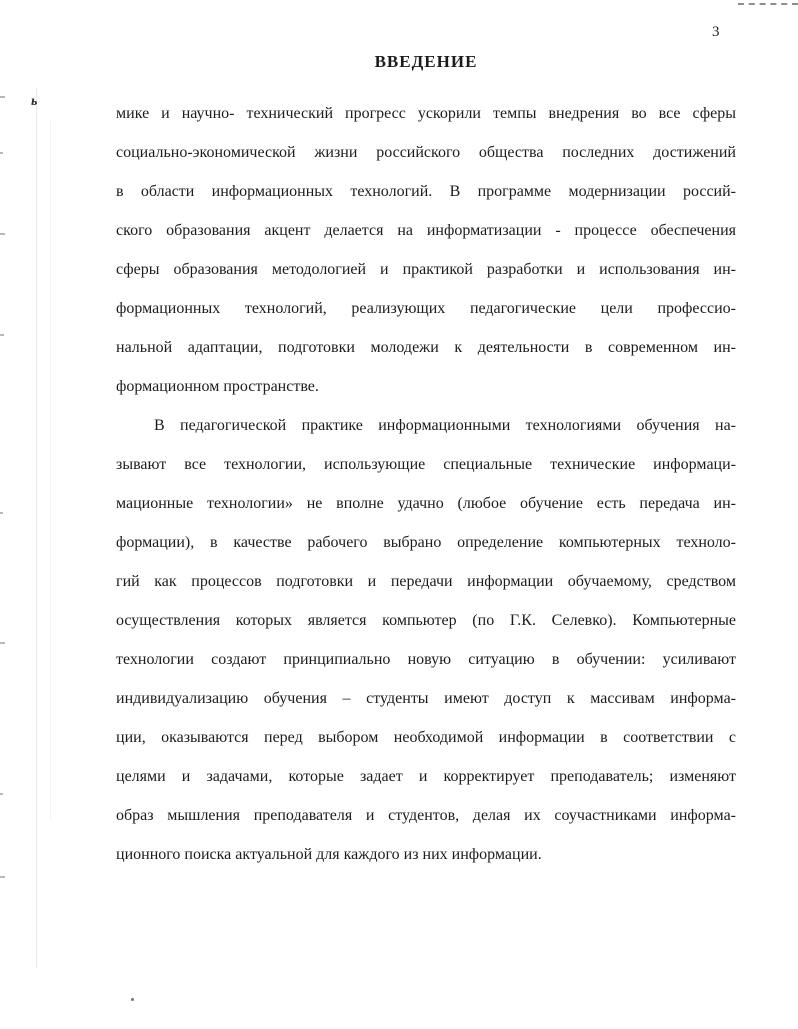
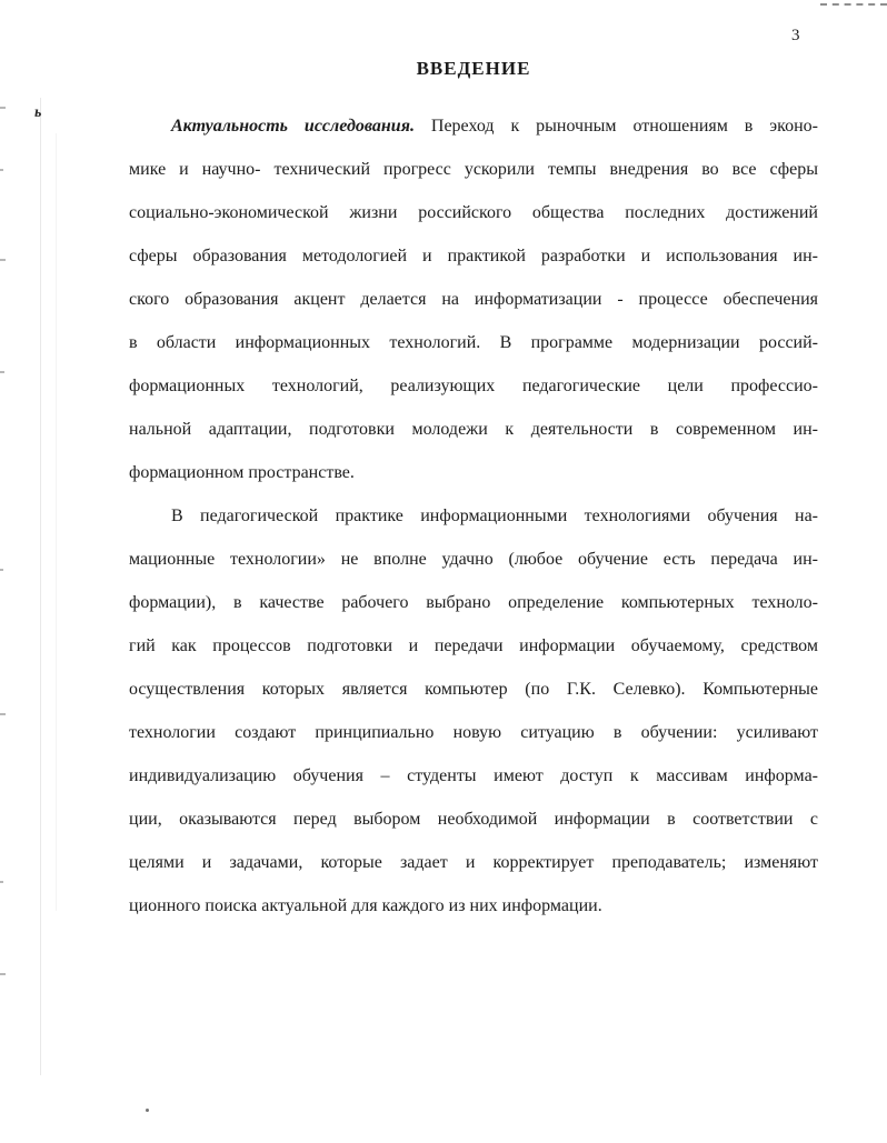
  3
  ь
  ВВЕДЕНИЕ
+ Актуальность исследования. Переход к рыночным отношениям в эконо-
  мике и научно- технический прогресс ускорили темпы внедрения во все сферы
  социально-экономической жизни российского общества последних достижений
- в области информационных технологий. В программе модернизации россий-
+ сферы образования методологией и практикой разработки и использования ин-
  ского образования акцент делается на информатизации - процессе обеспечения
- сферы образования методологией и практикой разработки и использования ин-
+ в области информационных технологий. В программе модернизации россий-
  формационных технологий, реализующих педагогические цели профессио-
  нальной адаптации, подготовки молодежи к деятельности в современном ин-
  формационном пространстве.
  В педагогической практике информационными технологиями обучения на-
- зывают все технологии, использующие специальные технические информаци-
  мационные технологии» не вполне удачно (любое обучение есть передача ин-
  формации), в качестве рабочего выбрано определение компьютерных техноло-
  гий как процессов подготовки и передачи информации обучаемому, средством
  осуществления которых является компьютер (по Г.К. Селевко). Компьютерные
  технологии создают принципиально новую ситуацию в обучении: усиливают
  индивидуализацию обучения – студенты имеют доступ к массивам информа-
  ции, оказываются перед выбором необходимой информации в соответствии с
  целями и задачами, которые задает и корректирует преподаватель; изменяют
- образ мышления преподавателя и студентов, делая их соучастниками информа-
  ционного поиска актуальной для каждого из них информации.
